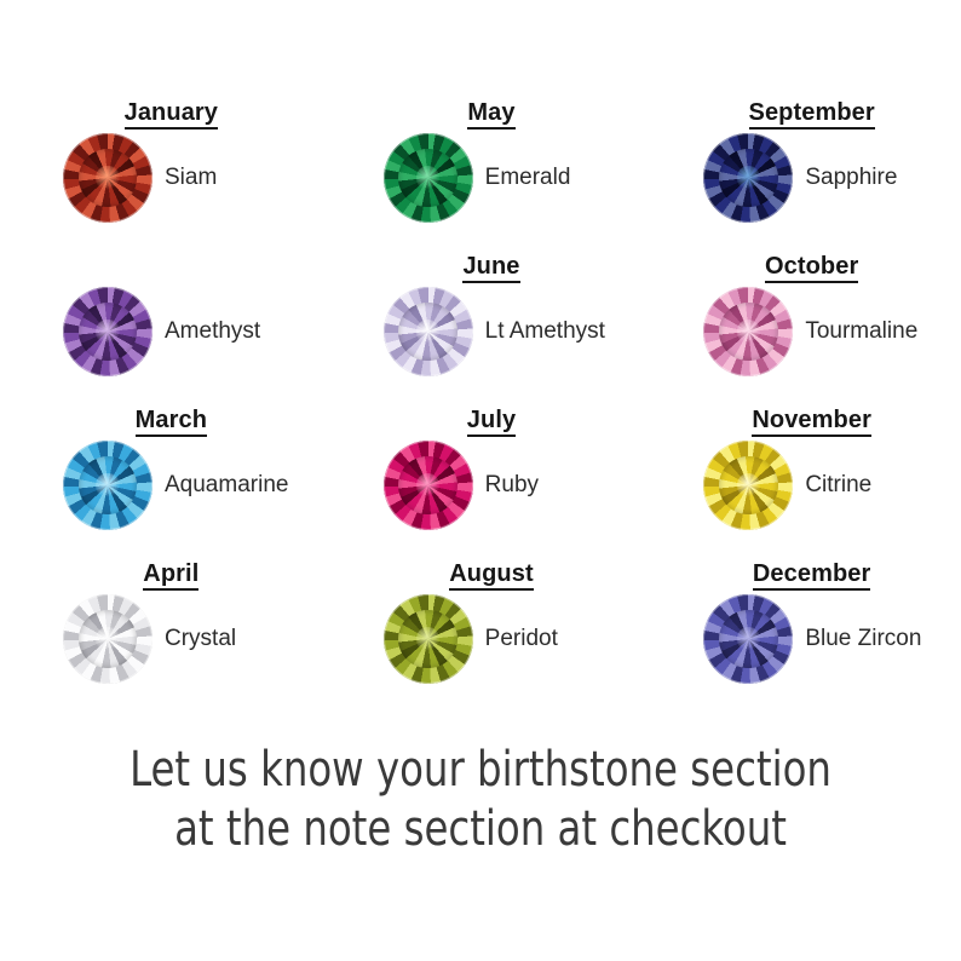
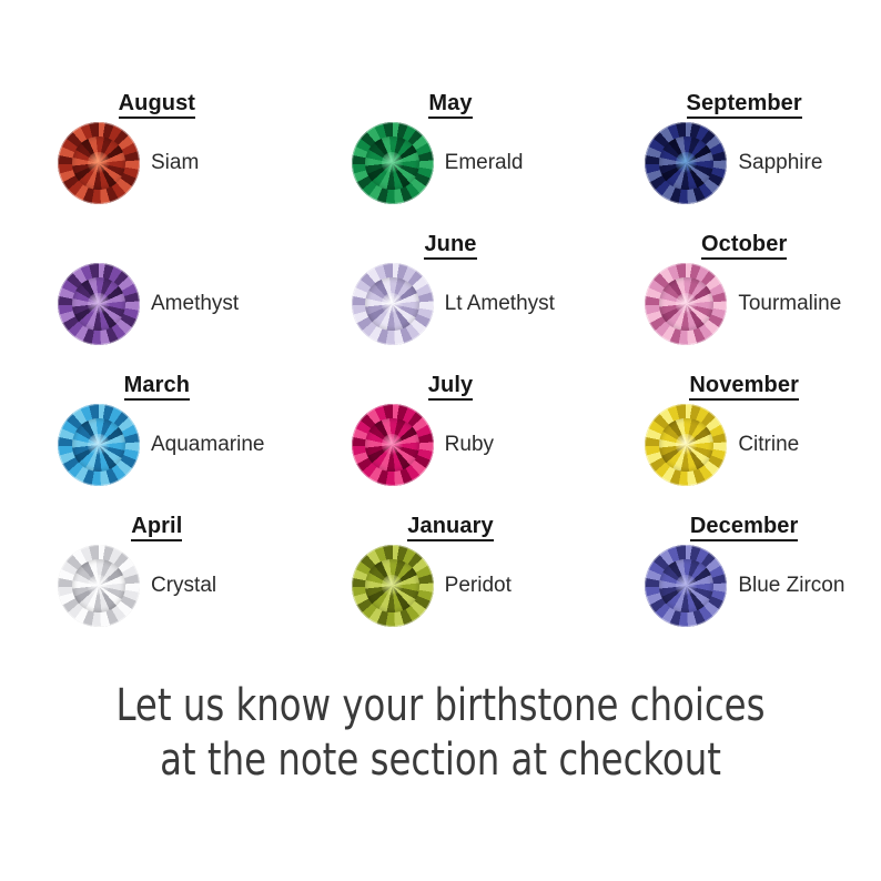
- January
+ August
  Siam
  May
  Emerald
  September
  Sapphire
  Amethyst
  June
  Lt Amethyst
  October
  Tourmaline
  March
  Aquamarine
  July
  Ruby
  November
  Citrine
  April
  Crystal
- August
+ January
  Peridot
  December
  Blue Zircon
- Let us know your birthstone section
+ Let us know your birthstone choices
  at the note section at checkout
